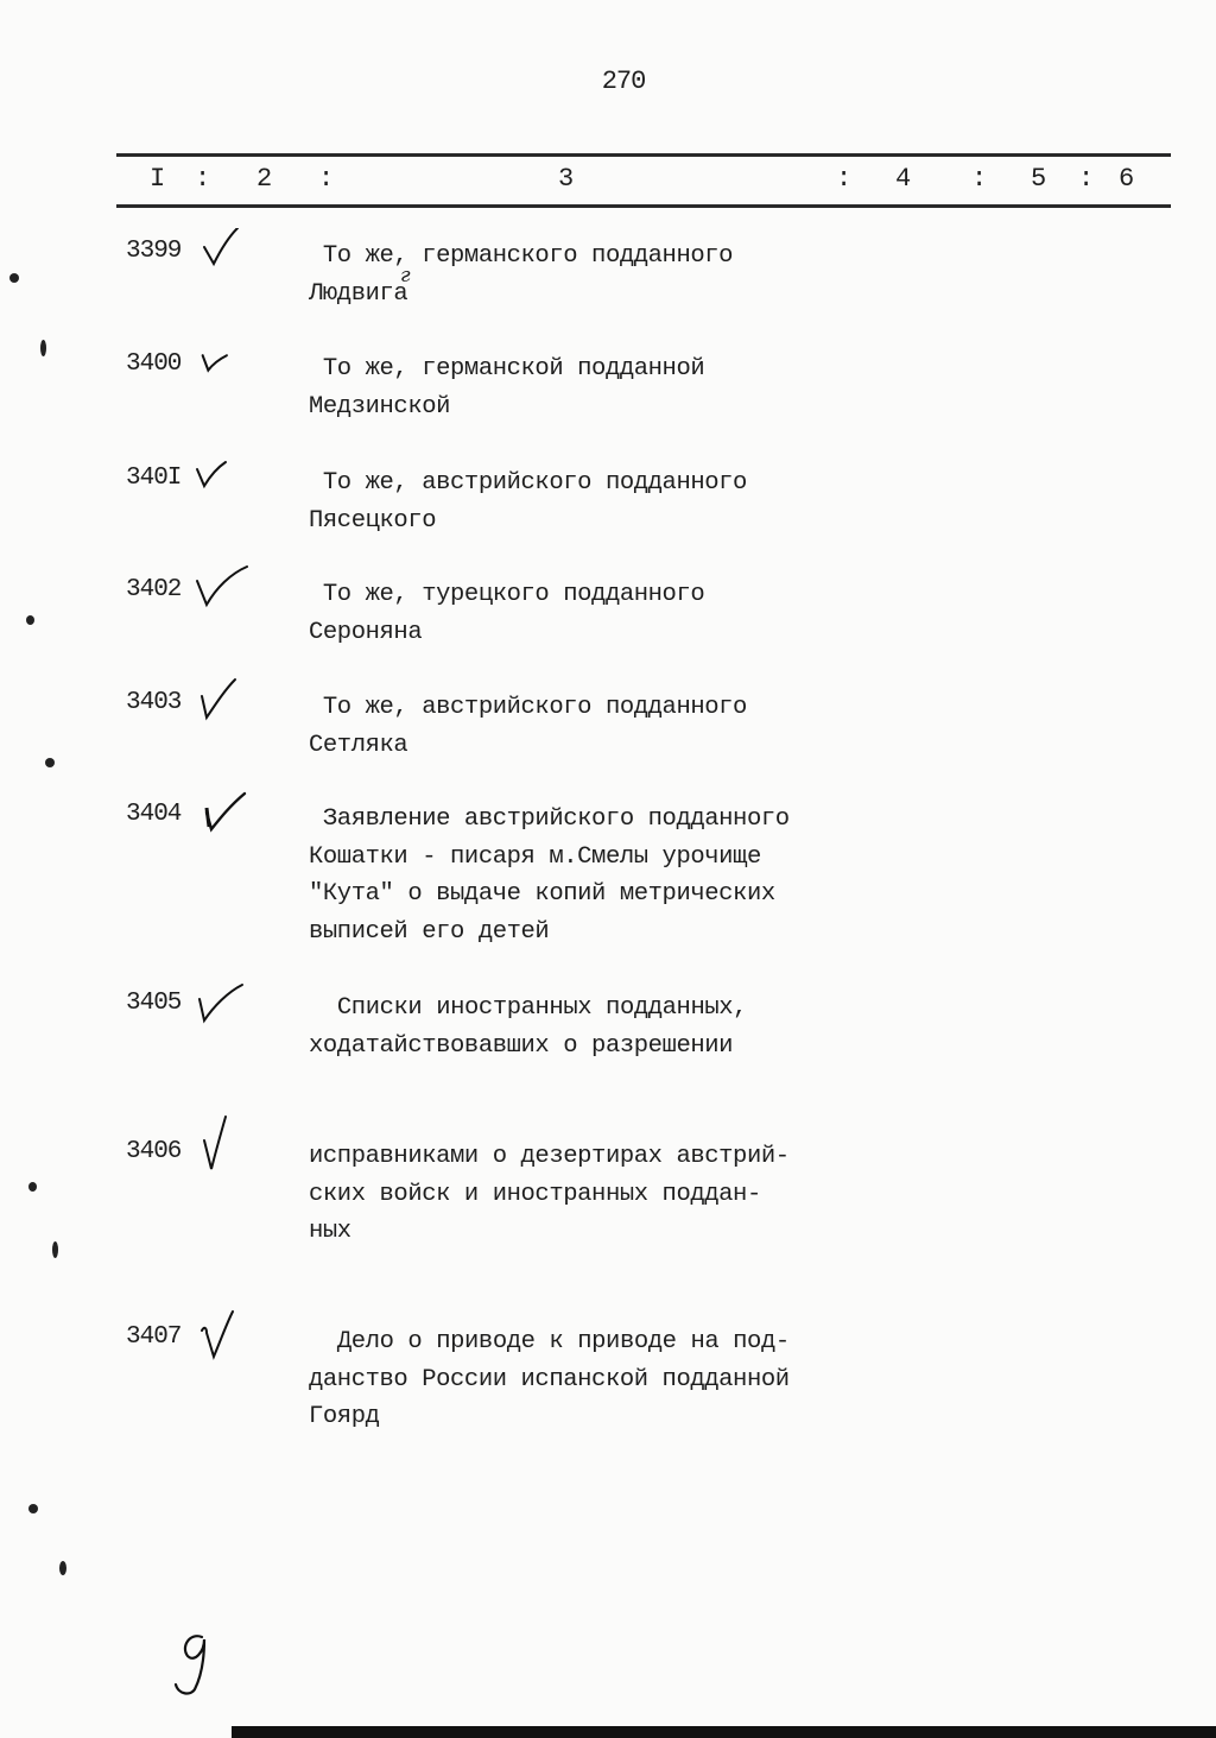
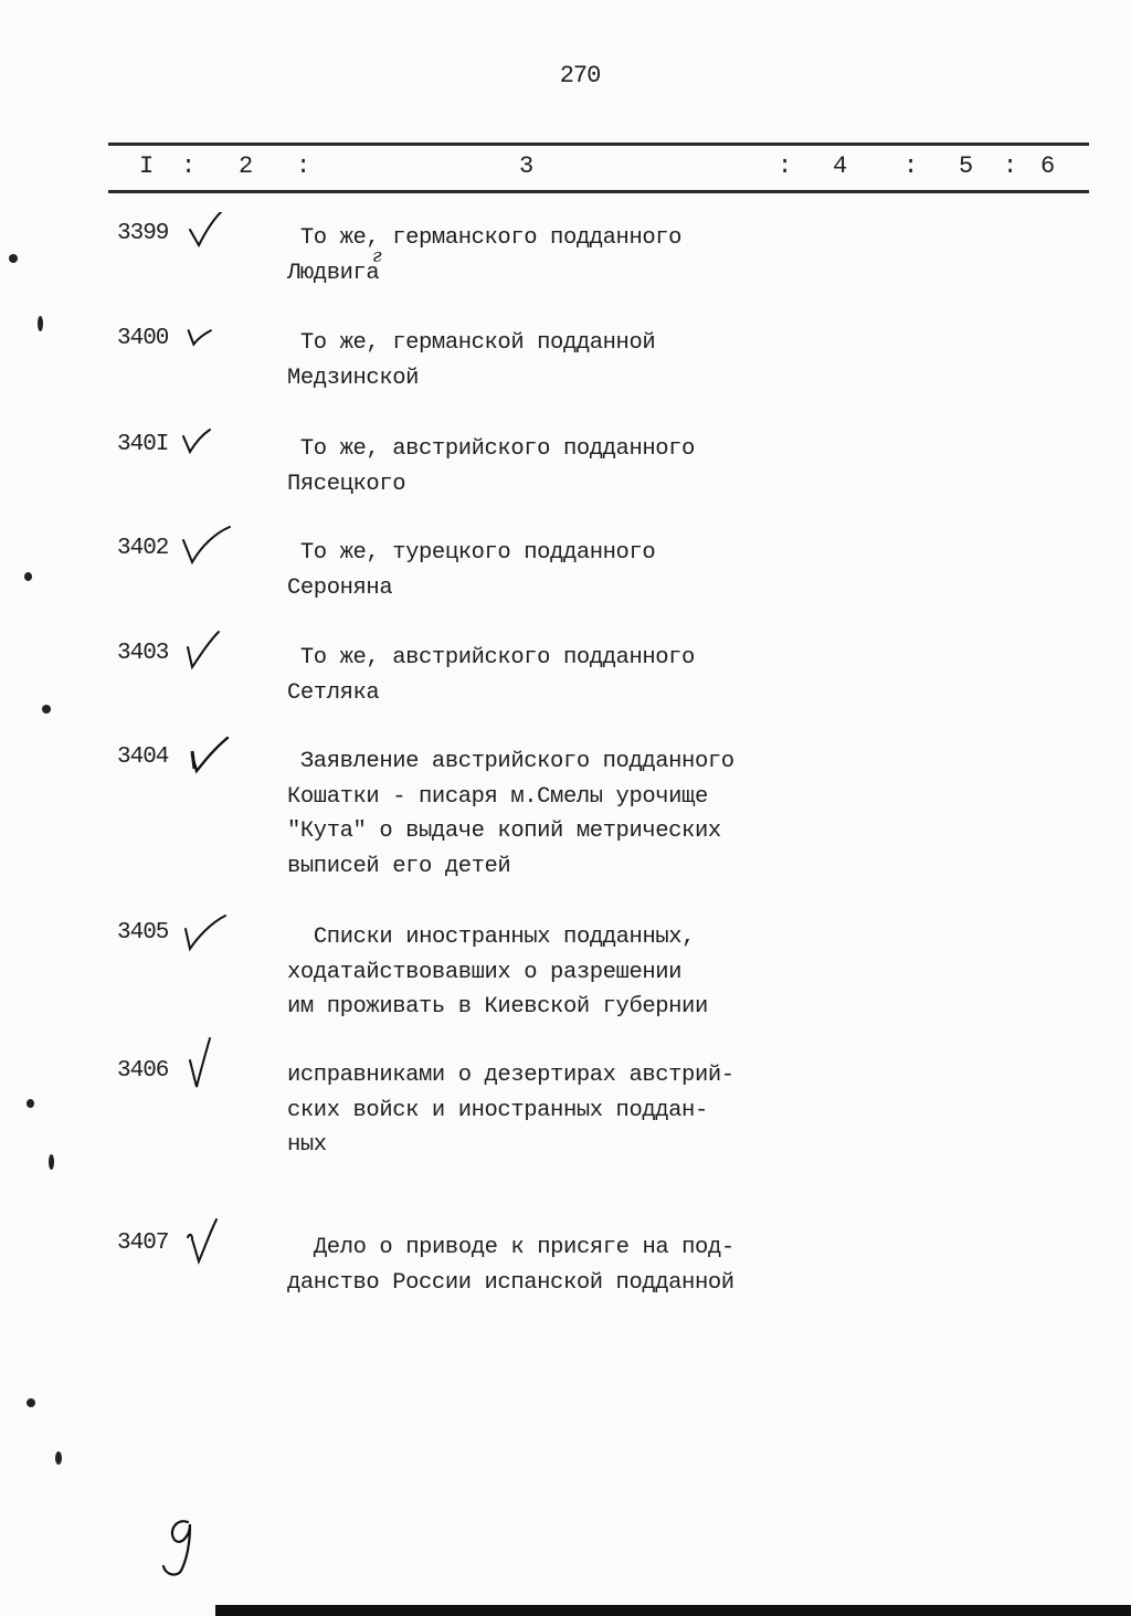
  270
  I
  :
  2
  :
  3
  :
  4
  :
  5
  :
  6
  3399
  То же, германского подданного
  Людвига
  г
  3400
  То же, германской подданной
  Медзинской
  340I
  То же, австрийского подданного
  Пясецкого
  3402
  То же, турецкого подданного
  Сероняна
  3403
  То же, австрийского подданного
  Сетляка
  3404
  Заявление австрийского подданного
  Кошатки - писаря м.Смелы урочище
  "Кута" о выдаче копий метрических
  выписей его детей
  3405
  Списки иностранных подданных,
  ходатайствовавших о разрешении
+ им проживать в Киевской губернии
  3406
  исправниками о дезертирах австрий-
  ских войск и иностранных поддан-
  ных
  3407
- Дело о приводе к приводе на под-
+ Дело о приводе к присяге на под-
  данство России испанской подданной
- Гоярд
